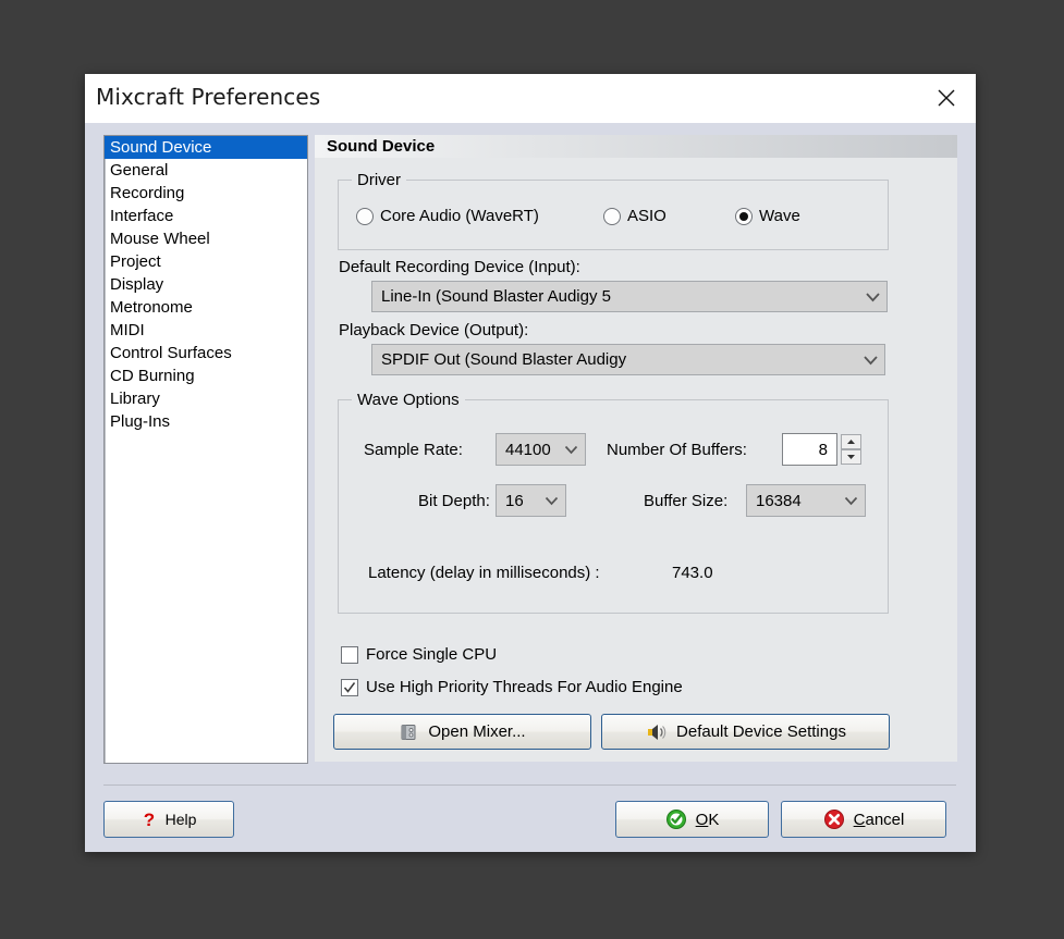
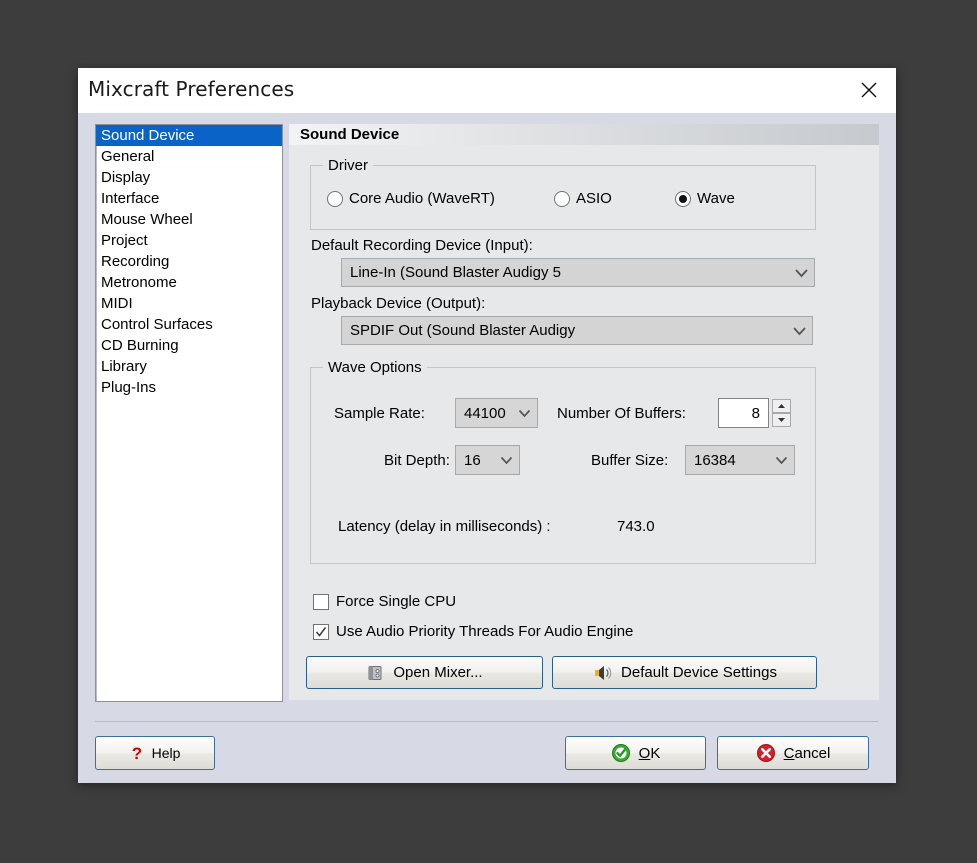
  Mixcraft Preferences
  Sound Device
  General
- Recording
+ Display
  Interface
  Mouse Wheel
  Project
- Display
+ Recording
  Metronome
  MIDI
  Control Surfaces
  CD Burning
  Library
  Plug-Ins
  Sound Device
  Driver
  Core Audio (WaveRT)
  ASIO
  Wave
  Default Recording Device (Input):
  Line-In (Sound Blaster Audigy 5
  Playback Device (Output):
  SPDIF Out (Sound Blaster Audigy
  Wave Options
  Sample Rate:
  44100
  Number Of Buffers:
  8
  Bit Depth:
  16
  Buffer Size:
  16384
  Latency (delay in milliseconds) :
  743.0
  Force Single CPU
- Use High Priority Threads For Audio Engine
+ Use Audio Priority Threads For Audio Engine
  Open Mixer...
  Default Device Settings
  ?
  Help
  OK
  Cancel
